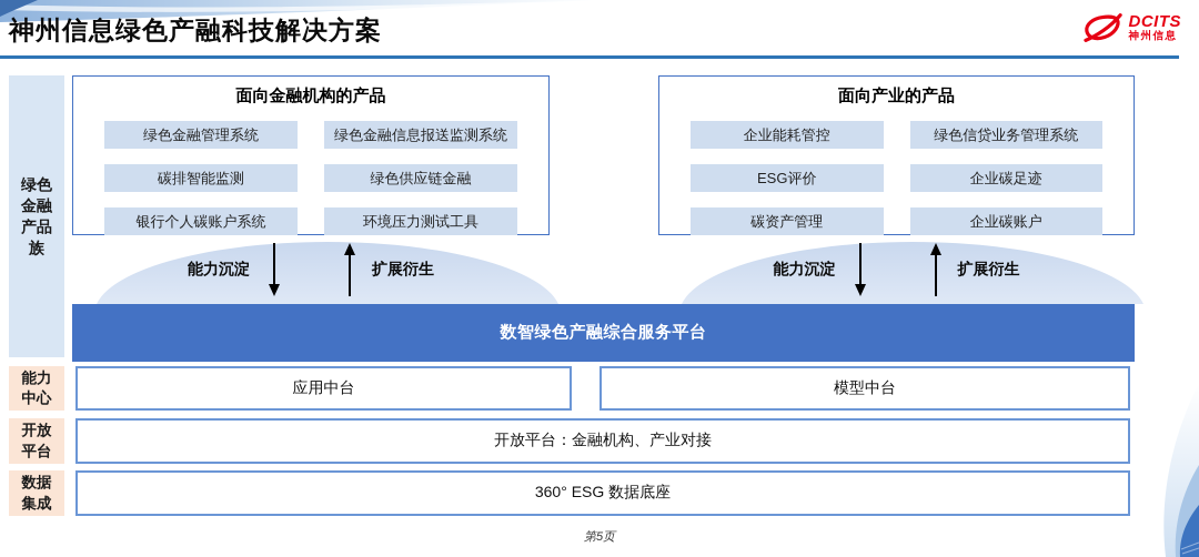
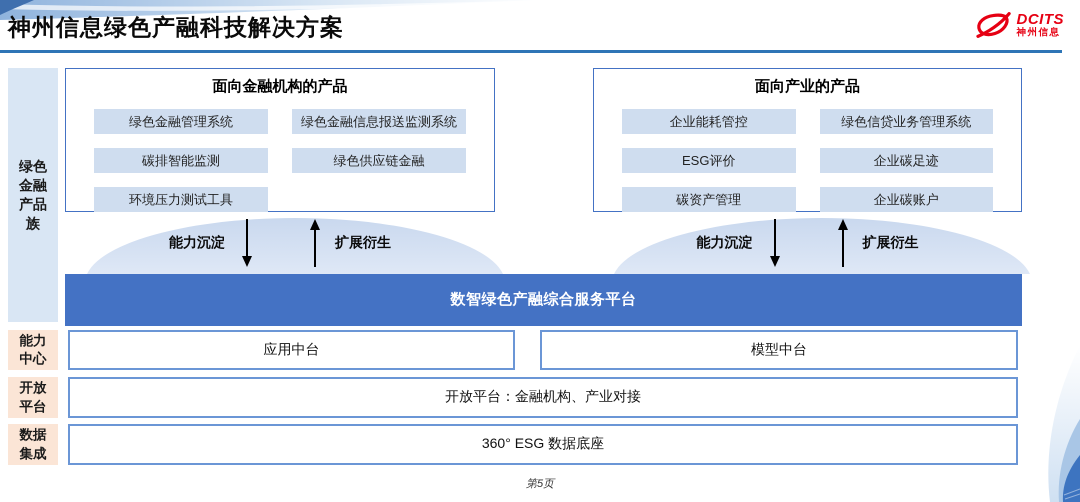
  神州信息绿色产融科技解决方案
  DCITS
  神州信息
  绿色金融产品族
  能力中心
  开放平台
  数据集成
  面向金融机构的产品
  绿色金融管理系统
  绿色金融信息报送监测系统
  碳排智能监测
  绿色供应链金融
- 银行个人碳账户系统
  环境压力测试工具
  面向产业的产品
  企业能耗管控
  绿色信贷业务管理系统
  ESG评价
  企业碳足迹
  碳资产管理
  企业碳账户
  能力沉淀
  扩展衍生
  能力沉淀
  扩展衍生
  数智绿色产融综合服务平台
  应用中台
  模型中台
  开放平台：金融机构、产业对接
  360° ESG 数据底座
  第5页
